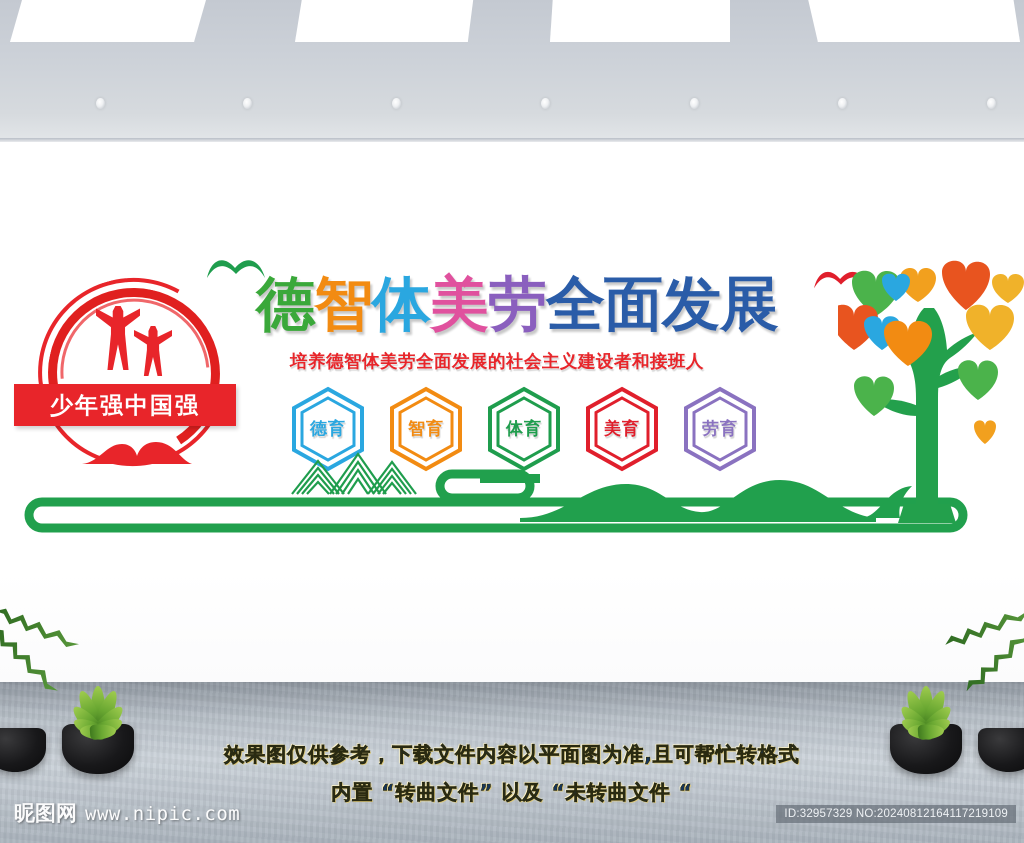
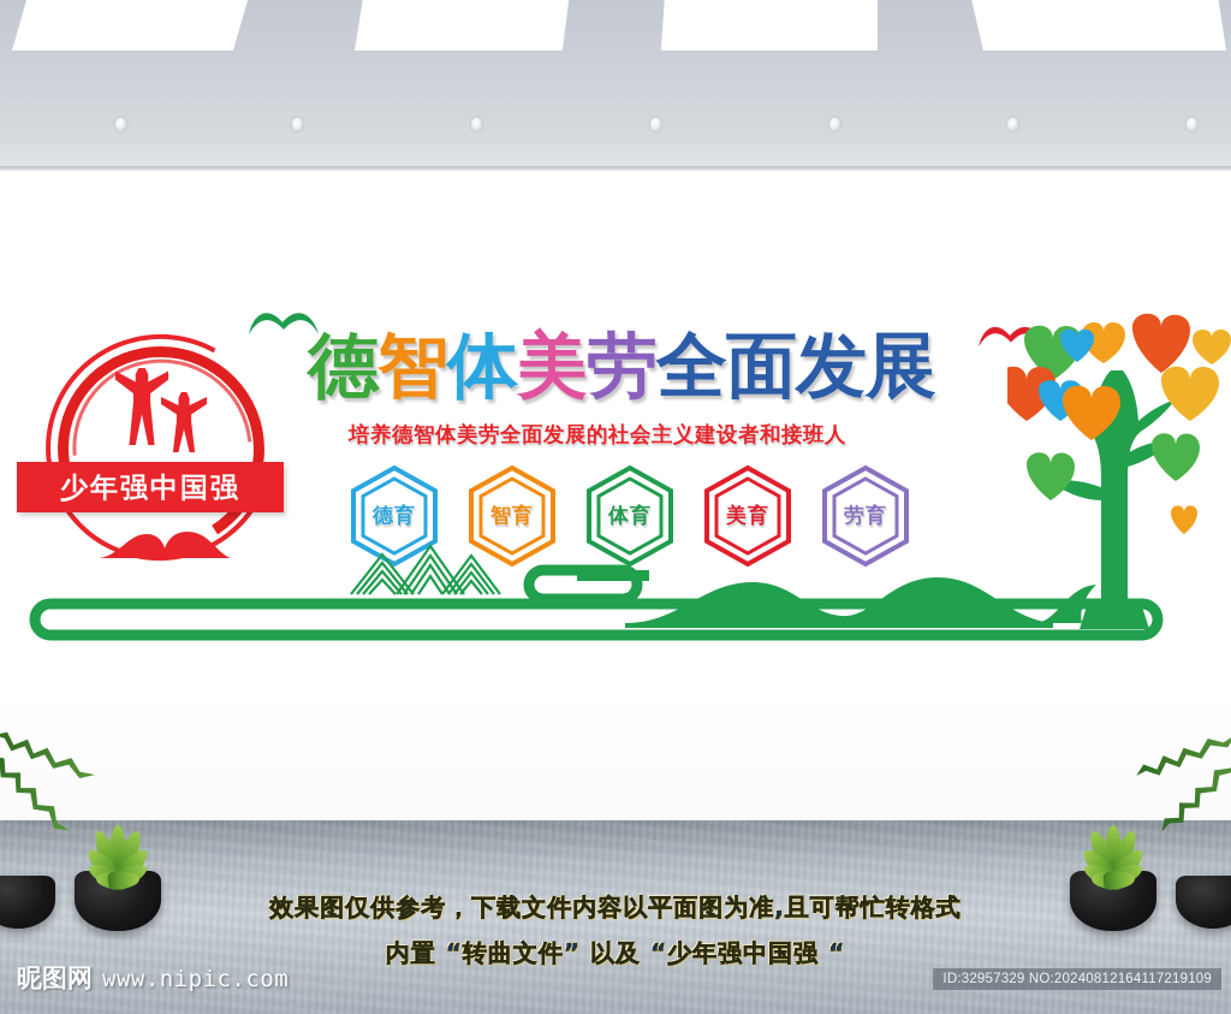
  少年强中国强
  德智体美劳全面发展
  培养德智体美劳全面发展的社会主义建设者和接班人
  德育
  智育
  体育
  美育
  劳育
  效果图仅供参考，下载文件内容以平面图为准,且可帮忙转格式
- 内置 “转曲文件” 以及 “未转曲文件 “
+ 内置 “转曲文件” 以及 “少年强中国强 “
  昵图网
  www.nipic.com
  ID:32957329 NO:20240812164117219109
